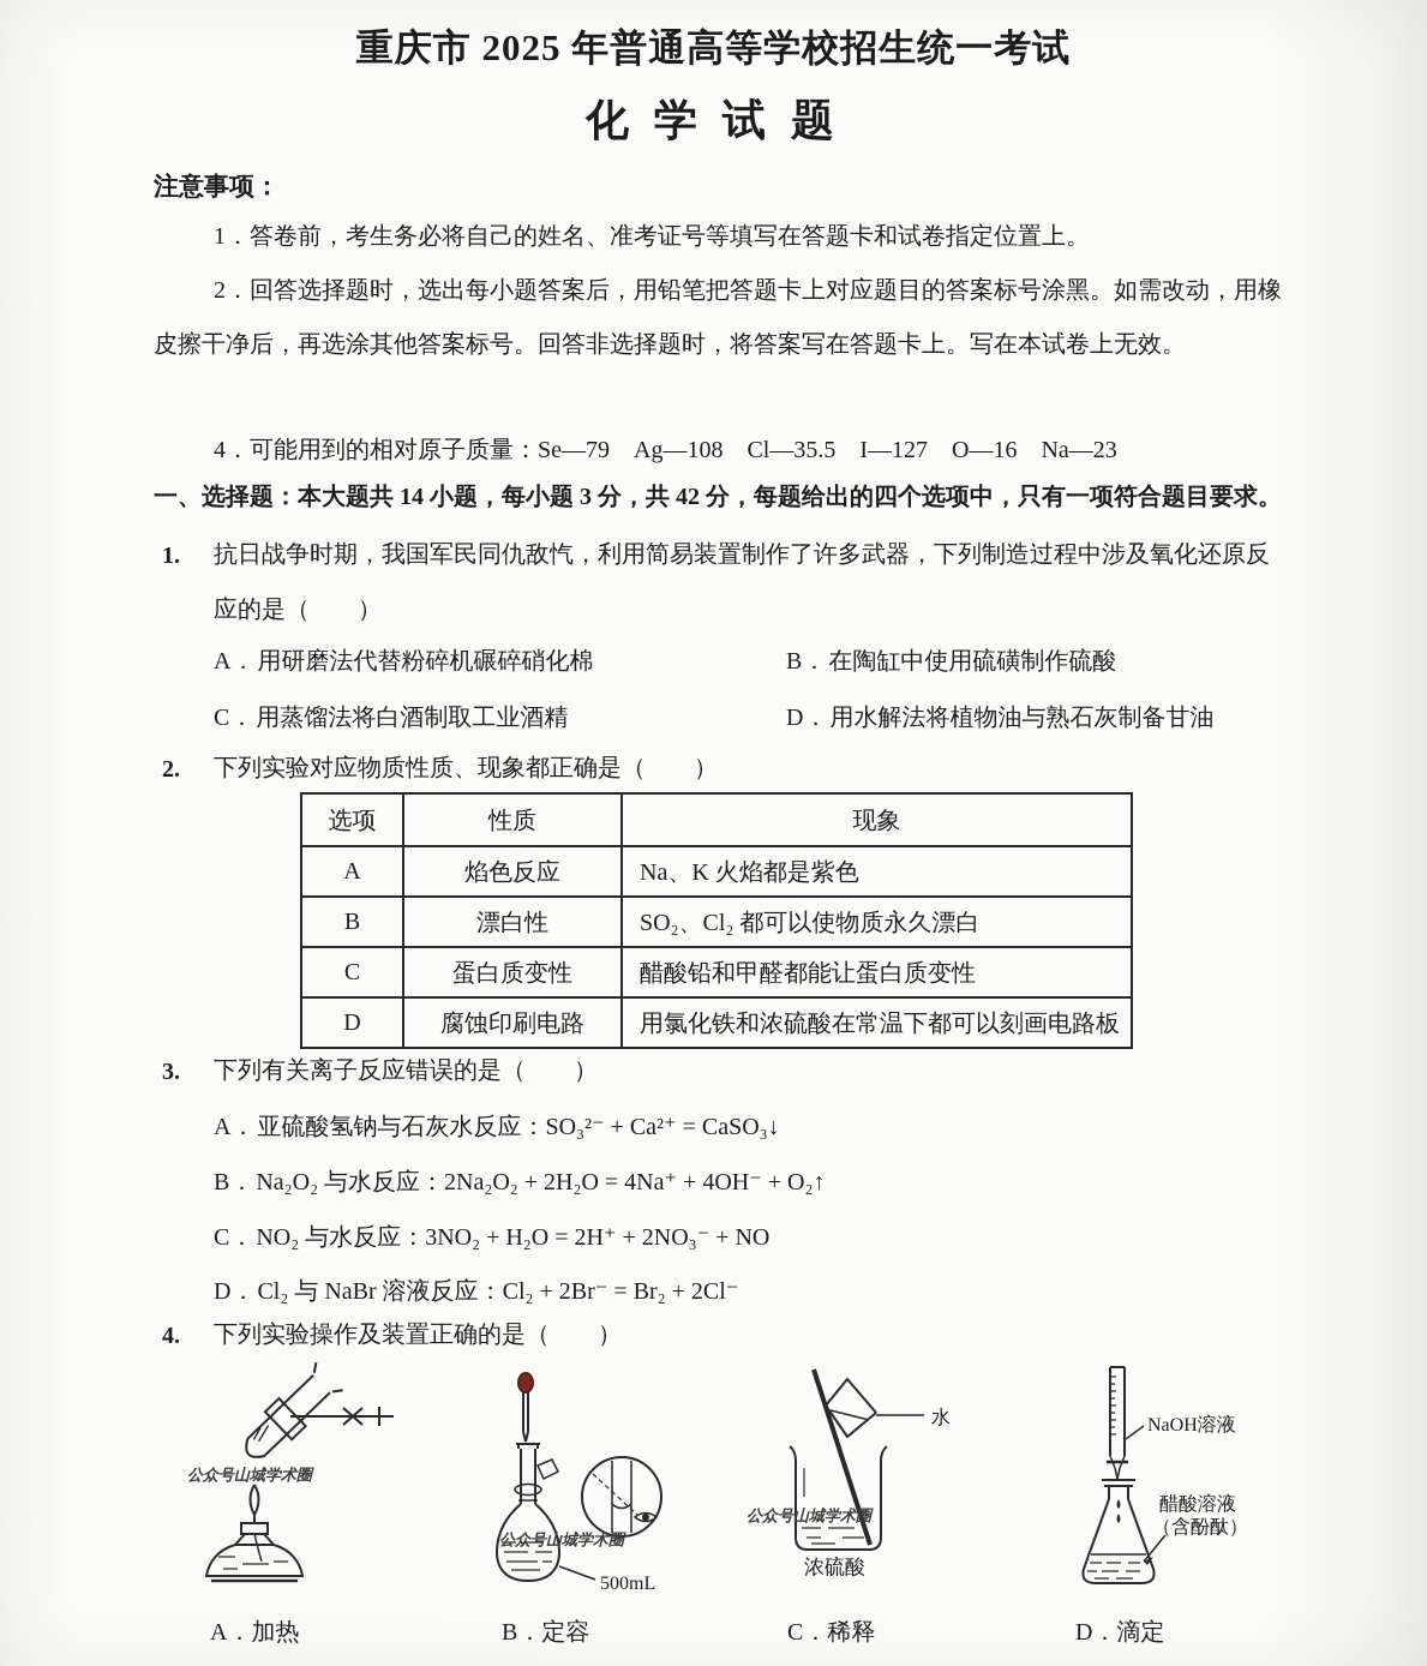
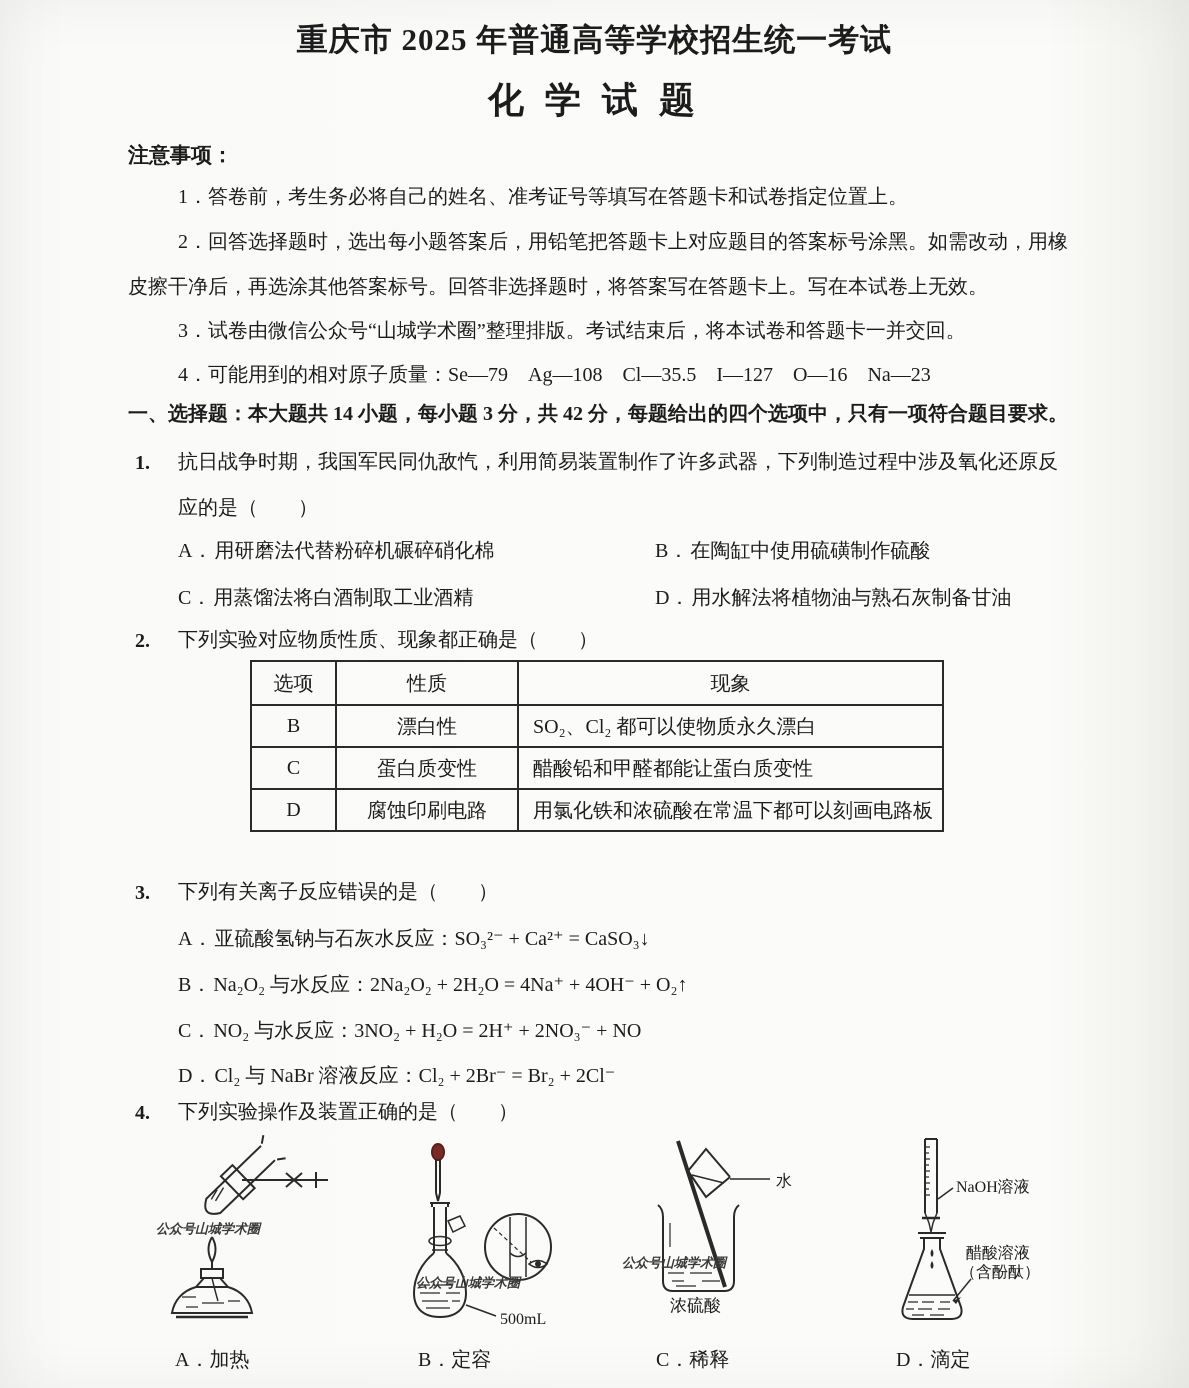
  重庆市 2025 年普通高等学校招生统一考试
  化 学 试 题
  注意事项：
  1．答卷前，考生务必将自己的姓名、准考证号等填写在答题卡和试卷指定位置上。
  2．回答选择题时，选出每小题答案后，用铅笔把答题卡上对应题目的答案标号涂黑。如需改动，用橡皮擦干净后，再选涂其他答案标号。回答非选择题时，将答案写在答题卡上。写在本试卷上无效。
+ 3．试卷由微信公众号“山城学术圈”整理排版。考试结束后，将本试卷和答题卡一并交回。
  4．可能用到的相对原子质量：Se—79 Ag—108 Cl—35.5 I—127 O—16 Na—23
  一、选择题：本大题共 14 小题，每小题 3 分，共 42 分，每题给出的四个选项中，只有一项符合题目要求。
  1.
  抗日战争时期，我国军民同仇敌忾，利用简易装置制作了许多武器，下列制造过程中涉及氧化还原反应的是（ ）
  A．用研磨法代替粉碎机碾碎硝化棉
  B．在陶缸中使用硫磺制作硫酸
  C．用蒸馏法将白酒制取工业酒精
  D．用水解法将植物油与熟石灰制备甘油
  2.
  下列实验对应物质性质、现象都正确是（ ）
  选项	性质	现象
- A	焰色反应	Na、K 火焰都是紫色
  B	漂白性	SO₂、Cl₂ 都可以使物质永久漂白
  C	蛋白质变性	醋酸铅和甲醛都能让蛋白质变性
  D	腐蚀印刷电路	用氯化铁和浓硫酸在常温下都可以刻画电路板
  3.
  下列有关离子反应错误的是（ ）
  A．亚硫酸氢钠与石灰水反应：SO₃²⁻ + Ca²⁺ = CaSO₃↓
  B．Na₂O₂ 与水反应：2Na₂O₂ + 2H₂O = 4Na⁺ + 4OH⁻ + O₂↑
  C．NO₂ 与水反应：3NO₂ + H₂O = 2H⁺ + 2NO₃⁻ + NO
  D．Cl₂ 与 NaBr 溶液反应：Cl₂ + 2Br⁻ = Br₂ + 2Cl⁻
  4.
  下列实验操作及装置正确的是（ ）
  公众号山城学术圈
  500mL
  公众号山城学术圈
  水
  公众号山城学术圈
  浓硫酸
  NaOH溶液
  醋酸溶液
  （含酚酞）
  A．加热
  B．定容
  C．稀释
  D．滴定
